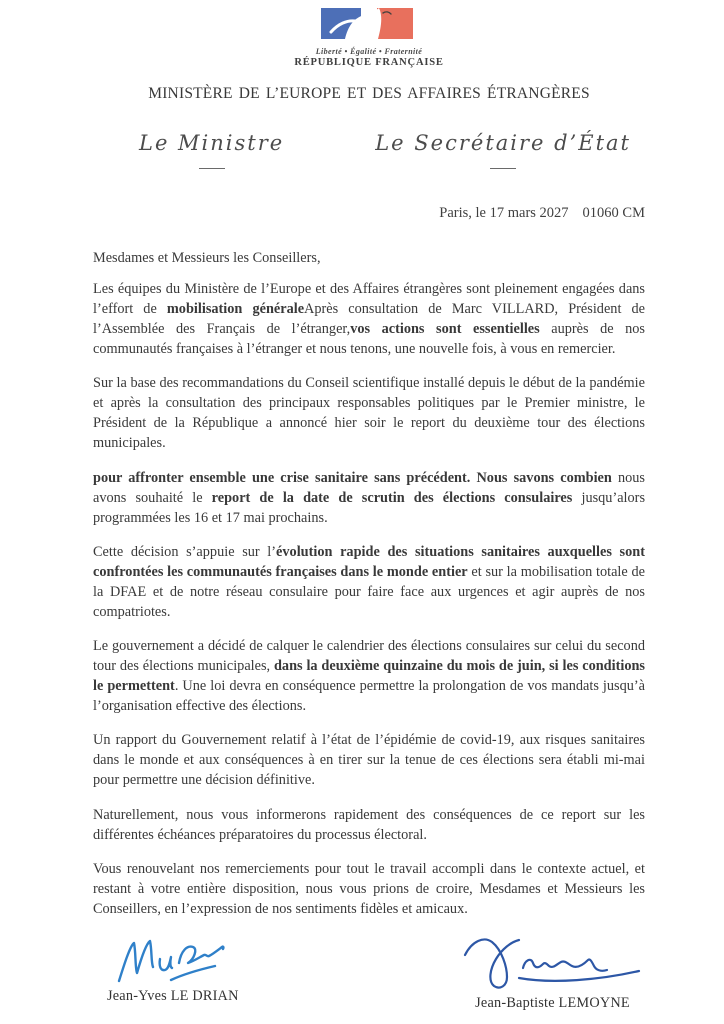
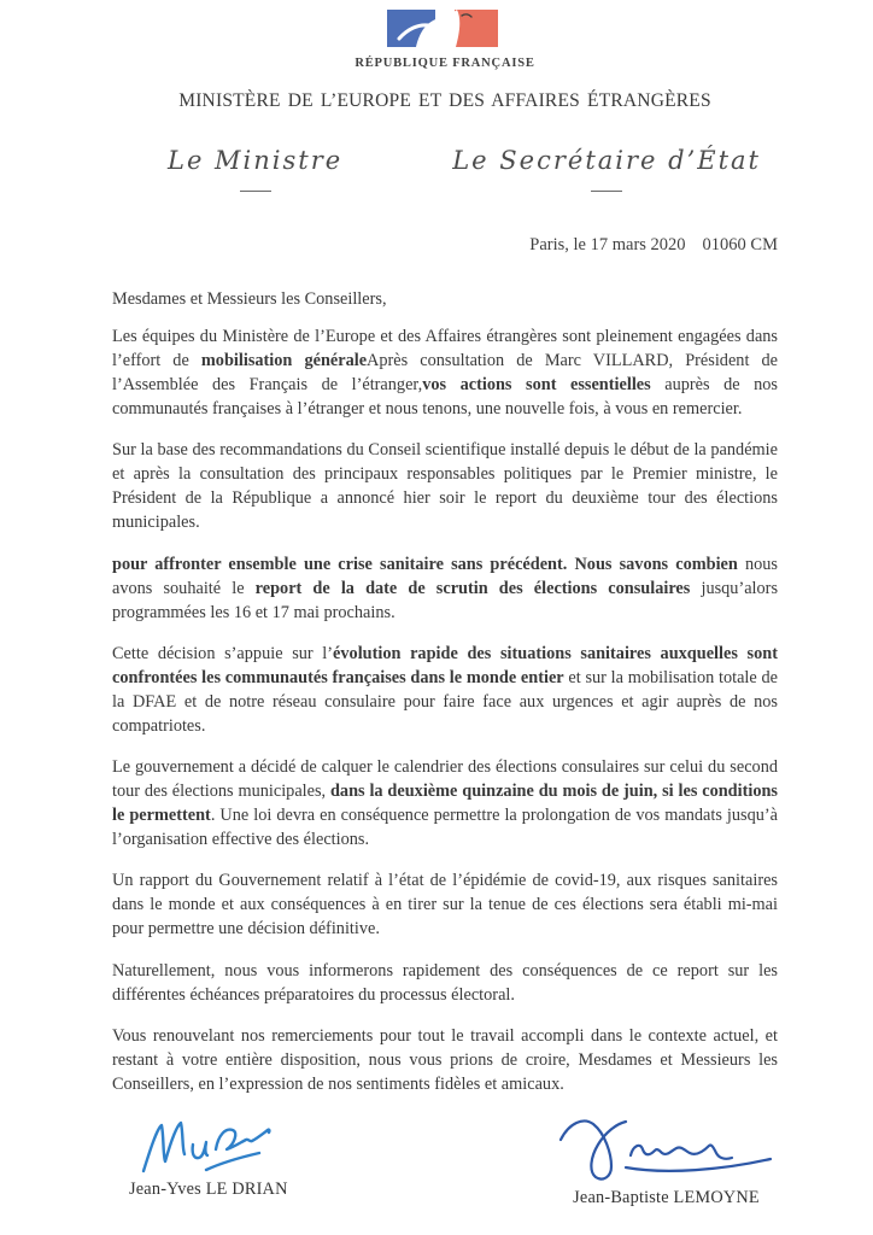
- Liberté • Égalité • Fraternité
  RÉPUBLIQUE FRANÇAISE
  MINISTÈRE DE L’EUROPE ET DES AFFAIRES ÉTRANGÈRES
  Le Ministre
  Le Secrétaire d’État
- Paris, le 17 mars 2027 01060 CM
+ Paris, le 17 mars 2020 01060 CM
  Mesdames et Messieurs les Conseillers,
  Les équipes du Ministère de l’Europe et des Affaires étrangères sont pleinement engagées dans l’effort de mobilisation généraleAprès consultation de Marc VILLARD, Président de l’Assemblée des Français de l’étranger,vos actions sont essentielles auprès de nos communautés françaises à l’étranger et nous tenons, une nouvelle fois, à vous en remercier.
  Sur la base des recommandations du Conseil scientifique installé depuis le début de la pandémie et après la consultation des principaux responsables politiques par le Premier ministre, le Président de la République a annoncé hier soir le report du deuxième tour des élections municipales.
  pour affronter ensemble une crise sanitaire sans précédent. Nous savons combien nous avons souhaité le report de la date de scrutin des élections consulaires jusqu’alors programmées les 16 et 17 mai prochains.
  Cette décision s’appuie sur l’évolution rapide des situations sanitaires auxquelles sont confrontées les communautés françaises dans le monde entier et sur la mobilisation totale de la DFAE et de notre réseau consulaire pour faire face aux urgences et agir auprès de nos compatriotes.
  Le gouvernement a décidé de calquer le calendrier des élections consulaires sur celui du second tour des élections municipales, dans la deuxième quinzaine du mois de juin, si les conditions le permettent. Une loi devra en conséquence permettre la prolongation de vos mandats jusqu’à l’organisation effective des élections.
  Un rapport du Gouvernement relatif à l’état de l’épidémie de covid-19, aux risques sanitaires dans le monde et aux conséquences à en tirer sur la tenue de ces élections sera établi mi-mai pour permettre une décision définitive.
  Naturellement, nous vous informerons rapidement des conséquences de ce report sur les différentes échéances préparatoires du processus électoral.
  Vous renouvelant nos remerciements pour tout le travail accompli dans le contexte actuel, et restant à votre entière disposition, nous vous prions de croire, Mesdames et Messieurs les Conseillers, en l’expression de nos sentiments fidèles et amicaux.
  Jean-Yves LE DRIAN
  Jean-Baptiste LEMOYNE
